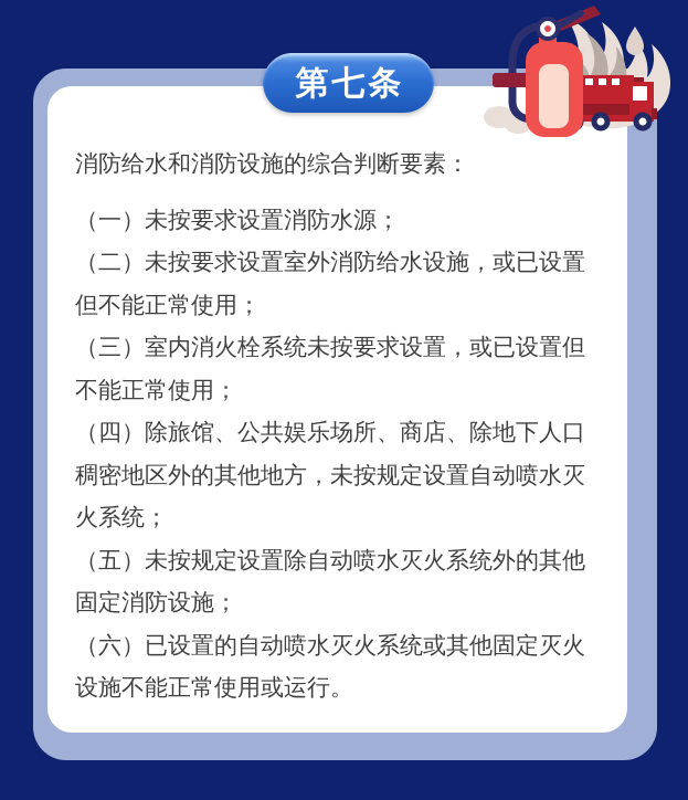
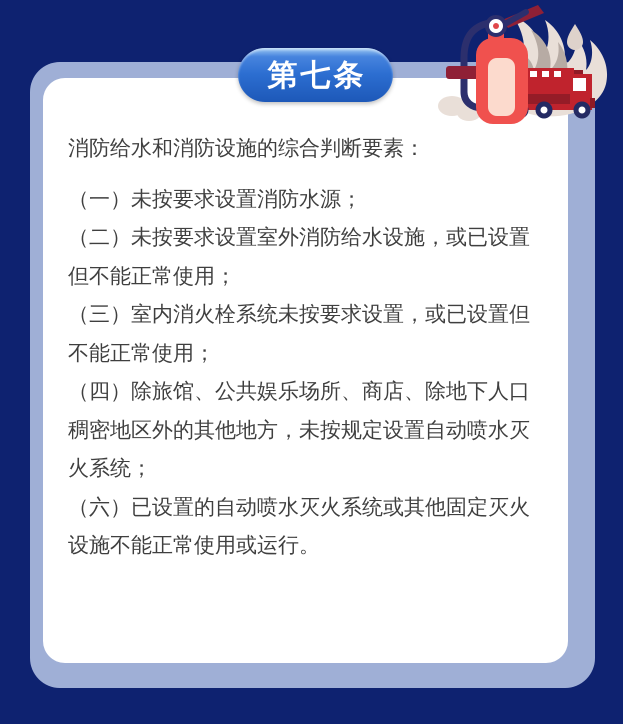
  消防给水和消防设施的综合判断要素：
  （一）未按要求设置消防水源；
  （二）未按要求设置室外消防给水设施，或已设置但不能正常使用；
  （三）室内消火栓系统未按要求设置，或已设置但不能正常使用；
  （四）除旅馆、公共娱乐场所、商店、除地下人口稠密地区外的其他地方，未按规定设置自动喷水灭火系统；
- （五）未按规定设置除自动喷水灭火系统外的其他固定消防设施；
  （六）已设置的自动喷水灭火系统或其他固定灭火设施不能正常使用或运行。
  第七条
